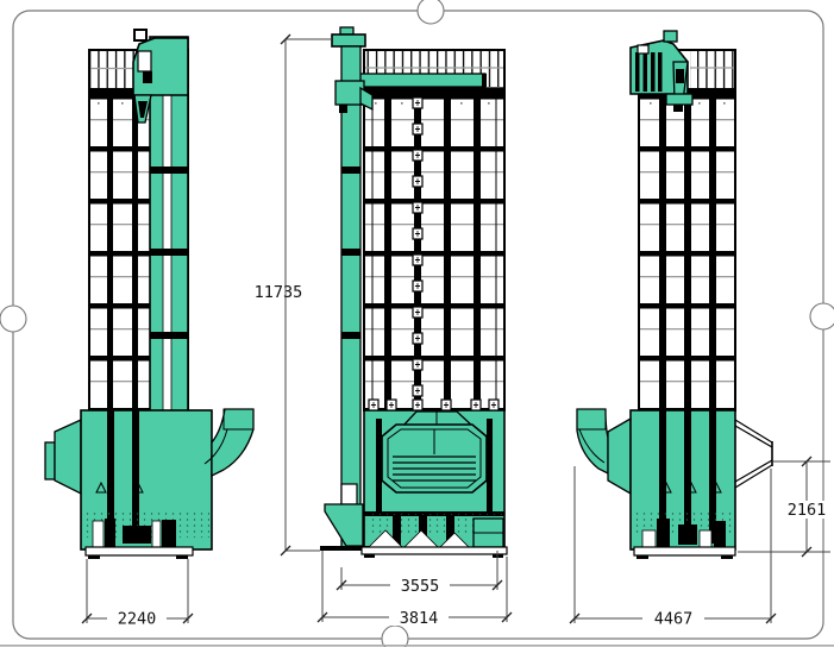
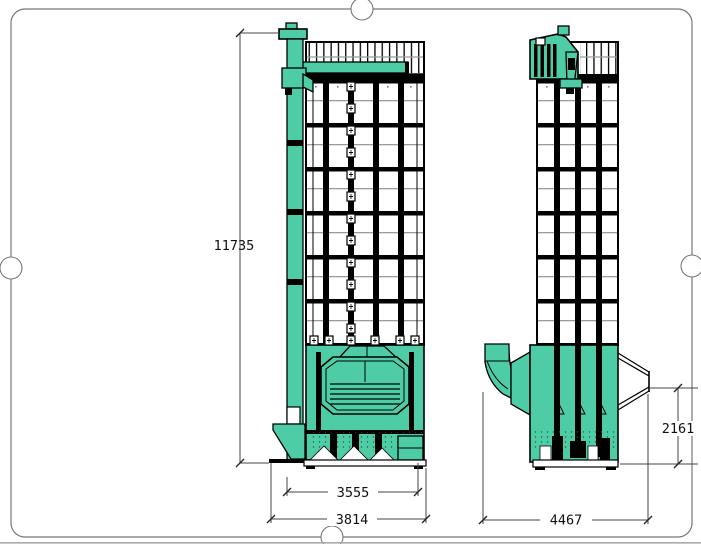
- 2240
  11735
  3555
  3814
  2161
  4467
